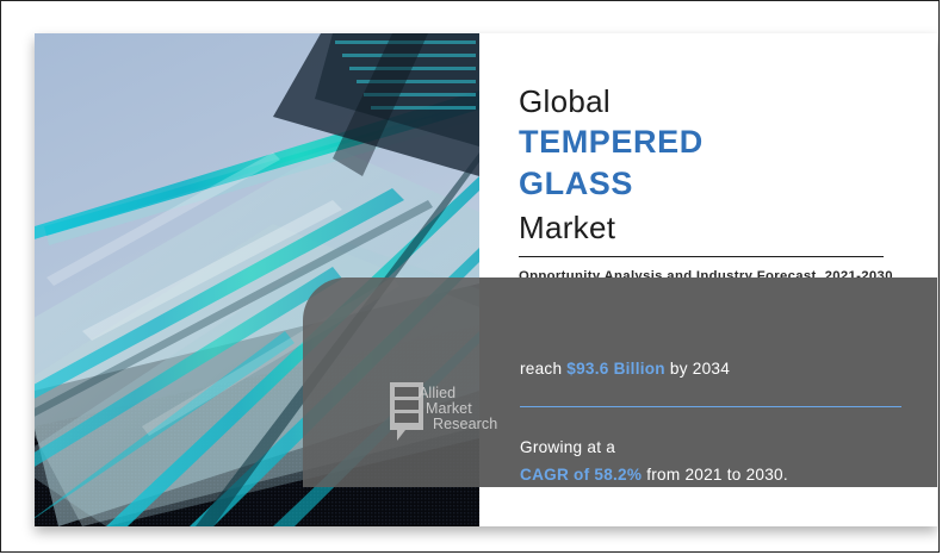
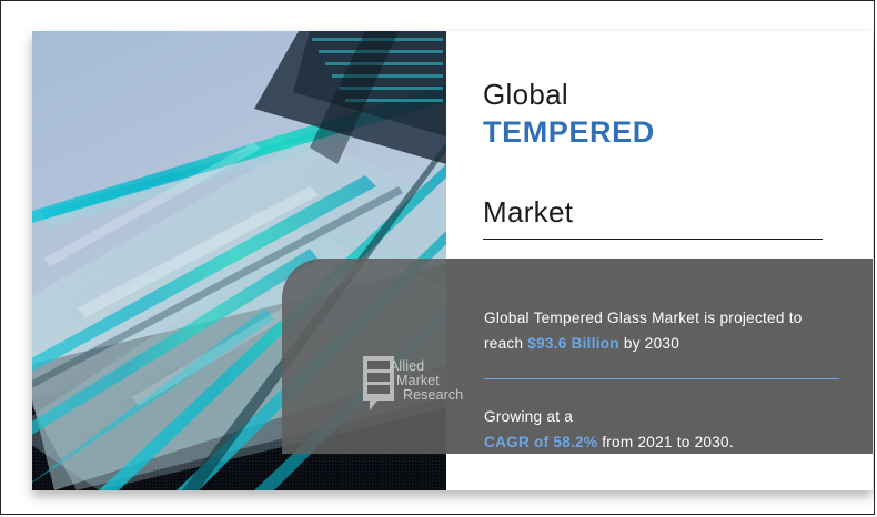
  Global
  TEMPERED
- GLASS
  Market
- Opportunity Analysis and Industry Forecast, 2021-2030
  Allied
  Market
  Research
+ Global Tempered Glass Market is projected to
- reach $93.6 Billion by 2034
+ reach $93.6 Billion by 2030
  Growing at a
  CAGR of 58.2% from 2021 to 2030.
